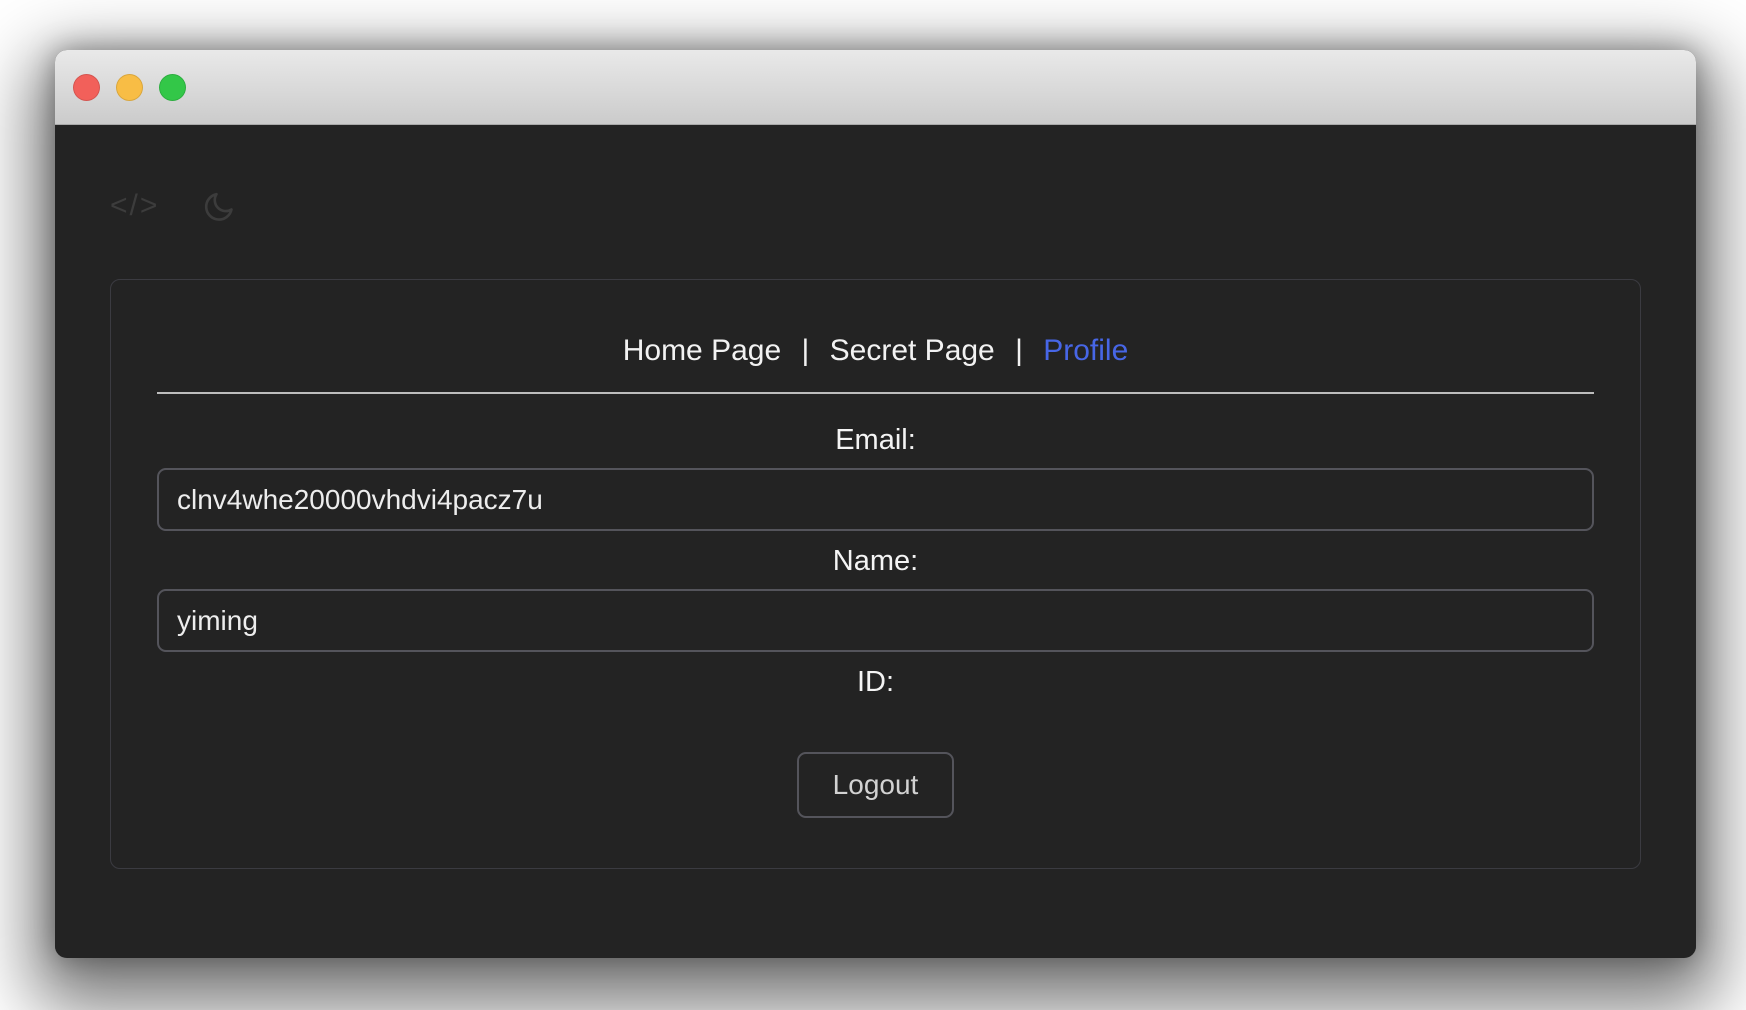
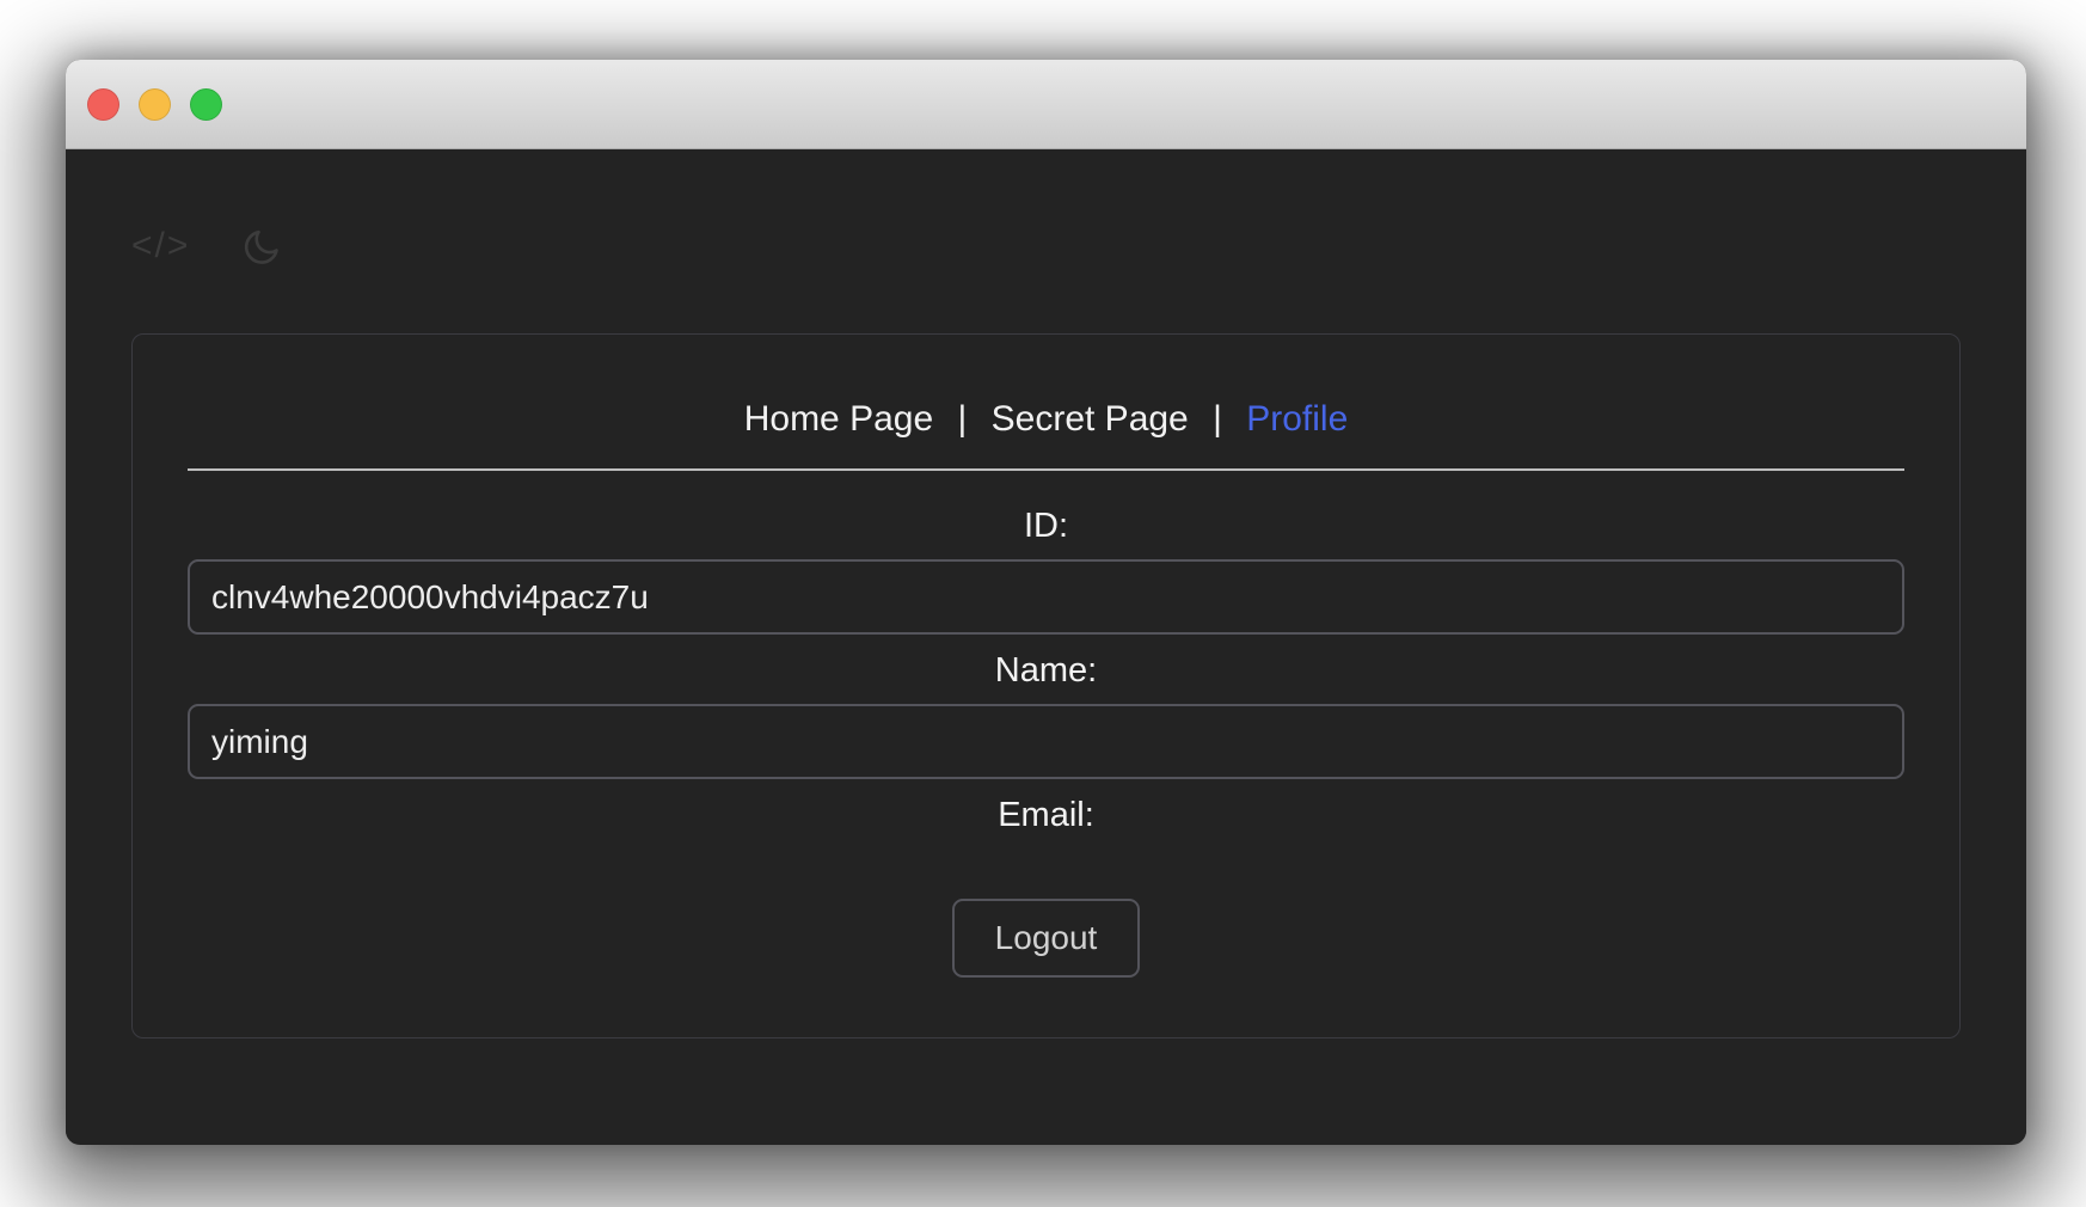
  </>
  Home Page | Secret Page | Profile
- Email:
+ ID:
  clnv4whe20000vhdvi4pacz7u
  Name:
  yiming
- ID:
+ Email:
  Logout
